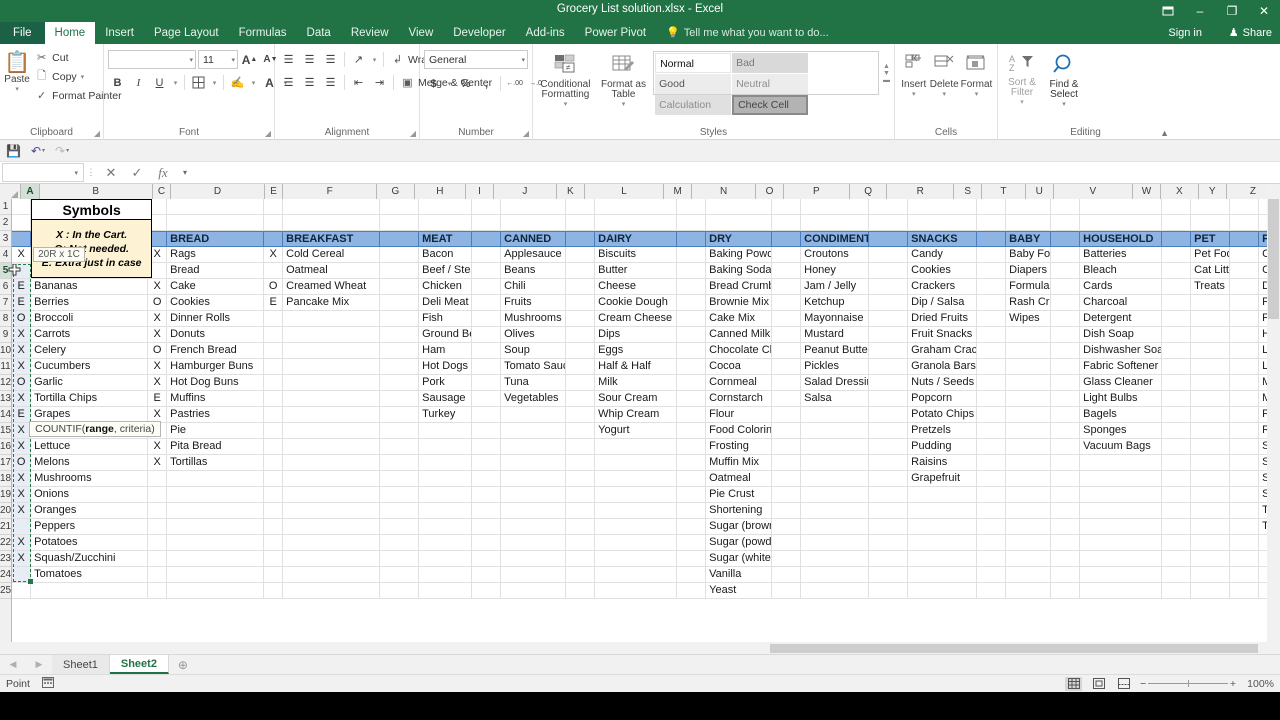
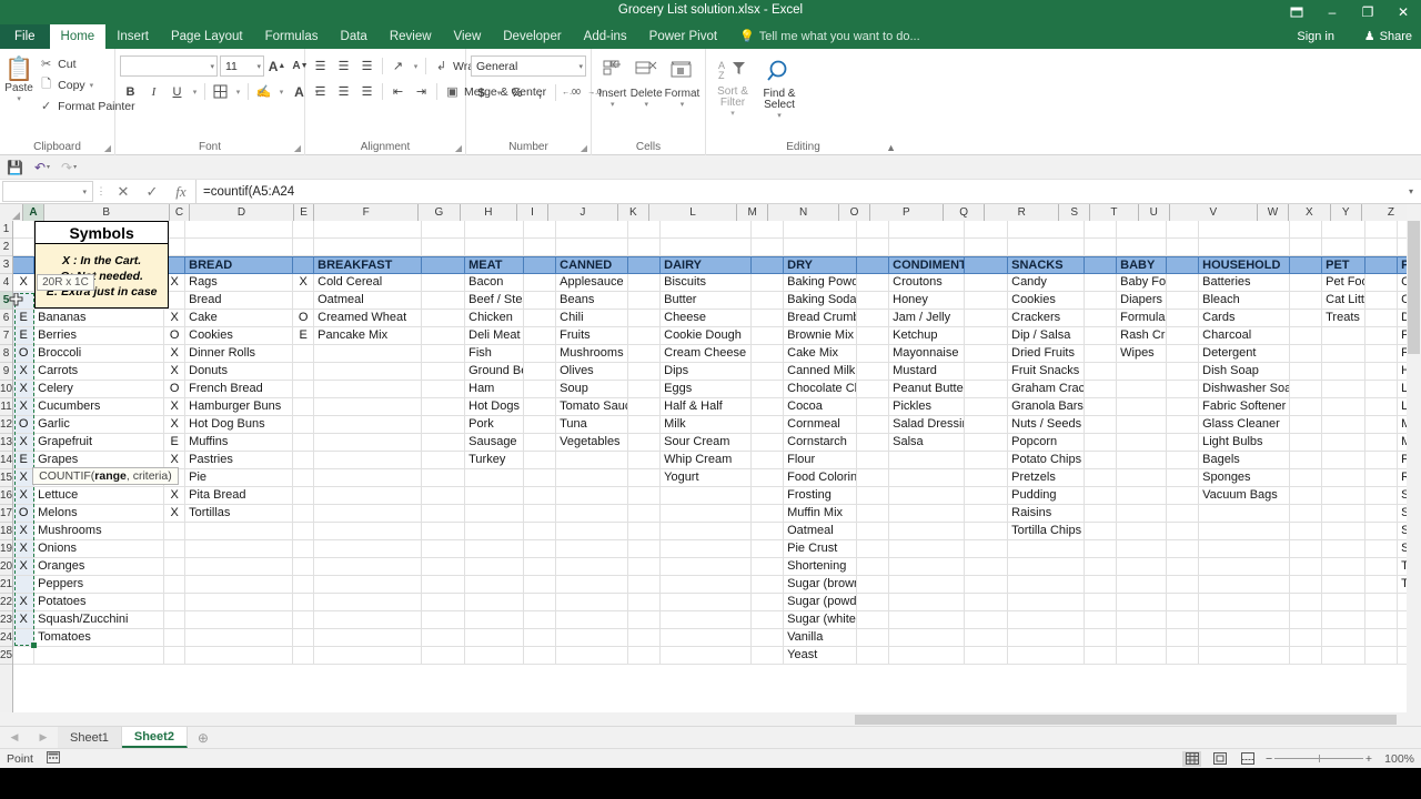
  Grocery List solution.xlsx - Excel
  –
  ❐
  ✕
  File
  Home
  Insert
  Page Layout
  Formulas
  Data
  Review
  View
  Developer
  Add-ins
  Power Pivot
  💡
  Tell me what you want to do...
  Sign in
  ♟
  Share
  📋
  Paste
  ✂
  Cut
  🗋
  Copy
  ✓
  Format Painter
  Clipboard
  ◢
  11
  A
  A
  B
  I
  U
  ✍
  A
  Font
  ◢
  ☰
  ☰
  ☰
  ↗
  ↲
  ☰
  ☰
  ☰
  ⇤
  ⇥
  ▣
  Merge & Center
  Alignment
  ◢
  General
  $
  %
  ,
  Number
  ◢
- ≠
- Conditional Formatting
- Format as Table
- Normal
- Bad
- Good
- Neutral
- Calculation
- Check Cell
- Styles
  Insert
  Delete
  Format
  Cells
  A
  Z
  Sort & Filter
  Find & Select
  Editing
  ▲
  💾
  ↶
  ↷
  ⋮
  ✕
  ✓
  fx
+ =countif(A5:A24
  ▾
  A
  B
  C
  D
  E
  F
  G
  H
  I
  J
  K
  L
  M
  N
  O
  P
  Q
  R
  S
  T
  U
  V
  W
  X
  Y
  Z
  1
  2
  3
  4
  5
  6
  7
  8
  9
  10
  11
  12
  13
  14
  15
  16
  17
  18
  19
  20
  21
  22
  23
  24
  25
  BREAD
  BREAKFAST
  MEAT
  CANNED
  DAIRY
  DRY
  CONDIMENT
  SNACKS
  BABY
  HOUSEHOLD
  PET
  X
  X
  Rags
  X
  Cold Cereal
  Bacon
  Applesauce
  Biscuits
  Baking Powd
  Croutons
  Candy
  Baby Fo
  Batteries
  Pet Foo
  Bread
  Oatmeal
  Beef / Ste
  Beans
  Butter
  Baking Soda
  Honey
  Cookies
  Diapers
  Bleach
  Cat Litt
  Bananas
  X
  Cake
  O
  Creamed Wheat
  Chicken
  Chili
  Cheese
  Bread Crumb
  Jam / Jelly
  Crackers
  Formula
  Cards
  Treats
  Berries
  O
  Cookies
  E
  Pancake Mix
  Deli Meat
  Fruits
  Cookie Dough
  Brownie Mix
  Ketchup
  Dip / Salsa
  Charcoal
  Broccoli
  X
  Dinner Rolls
  Fish
  Mushrooms
  Cream Cheese
  Cake Mix
  Mayonnaise
  Dried Fruits
  Wipes
  Detergent
  Carrots
  X
  Donuts
  Ground B
  Olives
  Dips
  Canned Milk
  Mustard
  Fruit Snacks
  Dish Soap
  Celery
  O
  French Bread
  Ham
  Soup
  Eggs
  Chocolate C
  Peanut Butte
  Graham Crac
  Dishwasher Soa
  Cucumbers
  X
  Hamburger Buns
  Hot Dogs
  Tomato Sauc
  Half & Half
  Cocoa
  Pickles
  Granola Bars
  Fabric Softener
  Garlic
  X
  Hot Dog Buns
  Pork
  Tuna
  Milk
  Cornmeal
  Salad Dressi
  Nuts / Seeds
  Glass Cleaner
- Tortilla Chips
+ Grapefruit
  E
  Muffins
  Sausage
  Vegetables
  Sour Cream
  Cornstarch
  Salsa
  Popcorn
  Light Bulbs
  Grapes
  X
  Pastries
  Turkey
  Whip Cream
  Flour
  Potato Chips
  Bagels
  Pie
  Yogurt
  Food Colorin
  Pretzels
  Sponges
  Lettuce
  X
  Pita Bread
  Frosting
  Pudding
  Vacuum Bags
  Melons
  X
  Tortillas
  Muffin Mix
  Raisins
  Mushrooms
  Oatmeal
- Grapefruit
+ Tortilla Chips
  Onions
  Pie Crust
  Oranges
  Shortening
  Peppers
  Sugar (brown
  Potatoes
  Sugar (powd
  Squash/Zucchini
  Sugar (white
  Tomatoes
  Vanilla
  Yeast
  Symbols
  X : In the Cart.
  E: Extra just in case
  20R x 1C
  COUNTIF(range, criteria)
  ◀
  ▶
  Sheet1
  Sheet2
  ⊕
  Point
  −
  +
  100%
